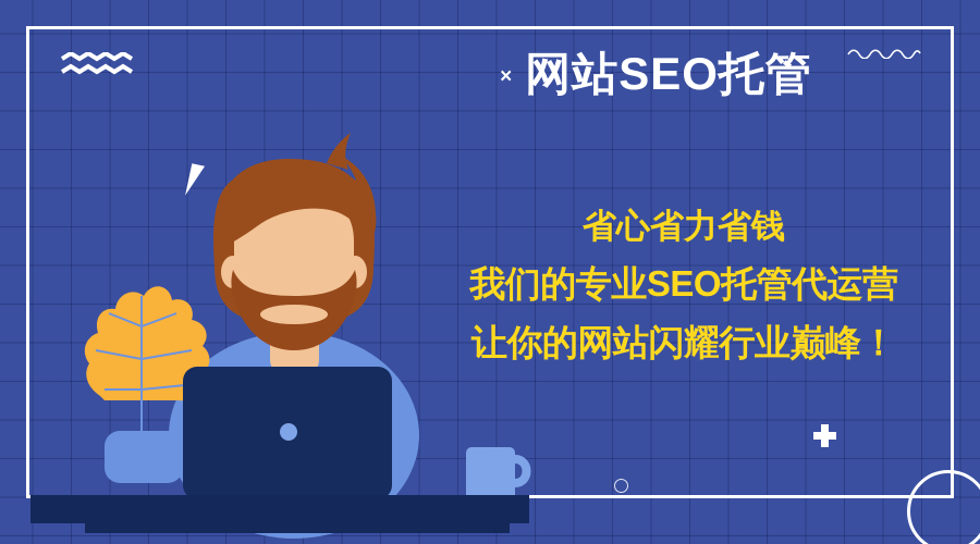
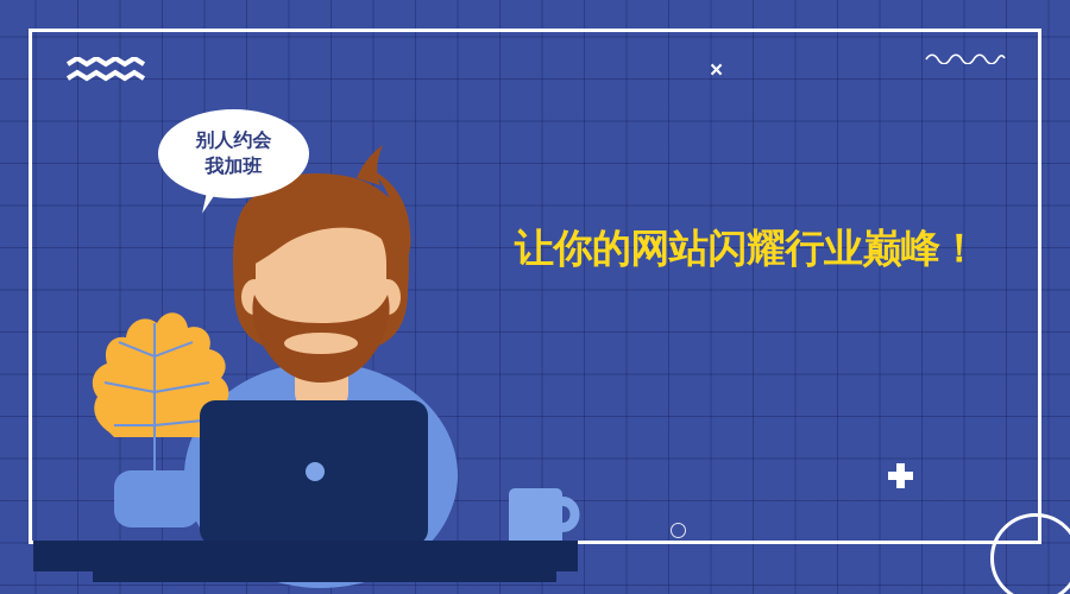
  ×
- 网站SEO托管
- 省心省力省钱
- 我们的专业SEO托管代运营
  让你的网站闪耀行业巅峰！
+ 别人约会
+ 我加班
